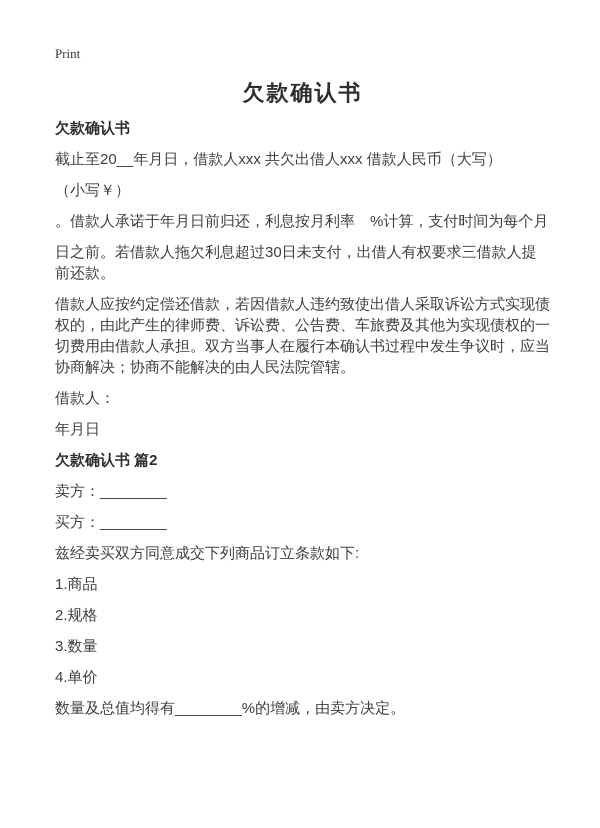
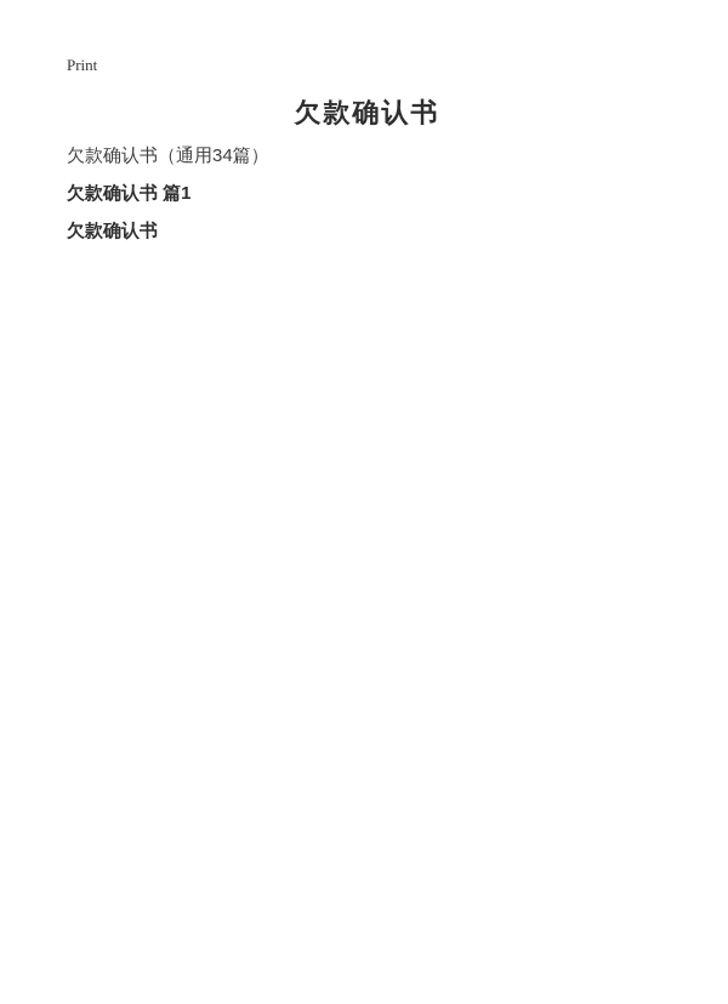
  Print
  欠款确认书
+ 欠款确认书（通用34篇）
+ 欠款确认书 篇1
  欠款确认书
- 截止至20__年月日，借款人xxx 共欠出借人xxx 借款人民币（大写）
- （小写￥）
- 。借款人承诺于年月日前归还，利息按月利率 %计算，支付时间为每个月
- 日之前。若借款人拖欠利息超过30日未支付，出借人有权要求三借款人提前还款。
- 借款人应按约定偿还借款，若因借款人违约致使出借人采取诉讼方式实现债权的，由此产生的律师费、诉讼费、公告费、车旅费及其他为实现债权的一切费用由借款人承担。双方当事人在履行本确认书过程中发生争议时，应当协商解决；协商不能解决的由人民法院管辖。
- 借款人：
- 年月日
- 欠款确认书 篇2
- 卖方：________
- 买方：________
- 兹经卖买双方同意成交下列商品订立条款如下:
- 1.商品
- 2.规格
- 3.数量
- 4.单价
- 数量及总值均得有________%的增减，由卖方决定。
